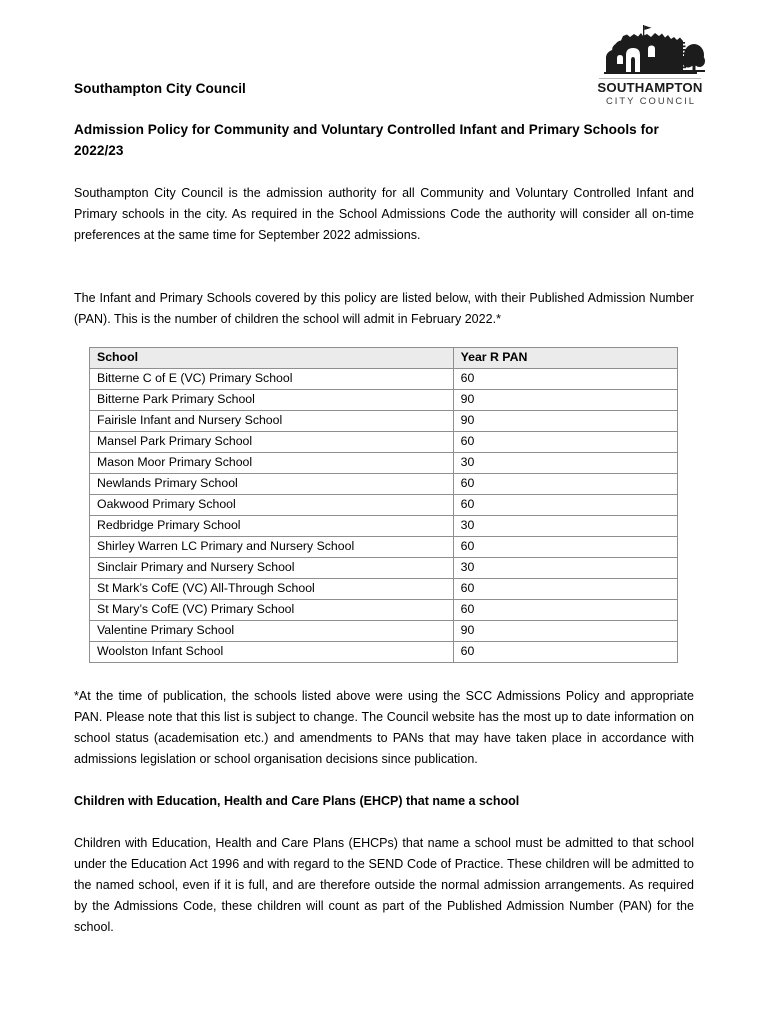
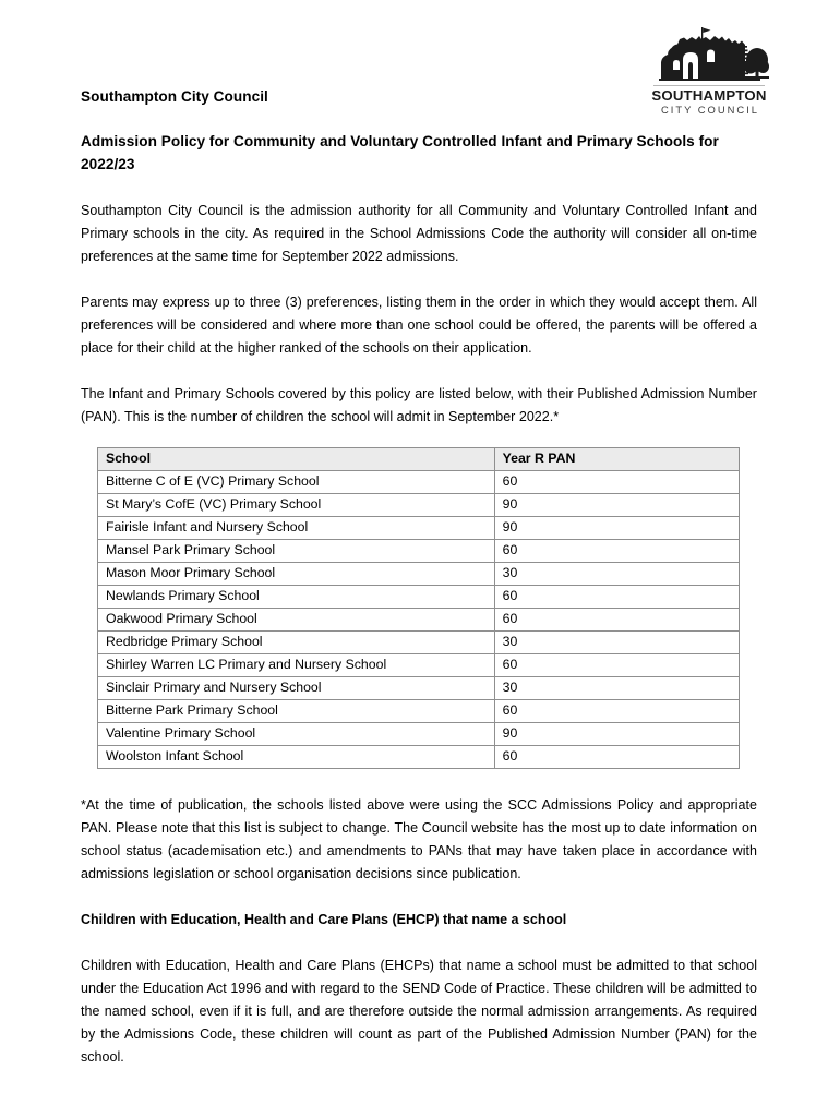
  SOUTHAMPTON
  CITY COUNCIL
  Southampton City Council
  Admission Policy for Community and Voluntary Controlled Infant and Primary Schools for 2022/23
  Southampton City Council is the admission authority for all Community and Voluntary Controlled Infant and Primary schools in the city. As required in the School Admissions Code the authority will consider all on-time preferences at the same time for September 2022 admissions.
+ Parents may express up to three (3) preferences, listing them in the order in which they would accept them. All preferences will be considered and where more than one school could be offered, the parents will be offered a place for their child at the higher ranked of the schools on their application.
- The Infant and Primary Schools covered by this policy are listed below, with their Published Admission Number (PAN). This is the number of children the school will admit in February 2022.*
+ The Infant and Primary Schools covered by this policy are listed below, with their Published Admission Number (PAN). This is the number of children the school will admit in September 2022.*
  School	Year R PAN
  Bitterne C of E (VC) Primary School	60
- Bitterne Park Primary School	90
+ St Mary’s CofE (VC) Primary School	90
  Fairisle Infant and Nursery School	90
  Mansel Park Primary School	60
  Mason Moor Primary School	30
  Newlands Primary School	60
  Oakwood Primary School	60
  Redbridge Primary School	30
  Shirley Warren LC Primary and Nursery School	60
  Sinclair Primary and Nursery School	30
- St Mark’s CofE (VC) All-Through School	60
- St Mary’s CofE (VC) Primary School	60
+ Bitterne Park Primary School	60
  Valentine Primary School	90
  Woolston Infant School	60
  *At the time of publication, the schools listed above were using the SCC Admissions Policy and appropriate PAN. Please note that this list is subject to change. The Council website has the most up to date information on school status (academisation etc.) and amendments to PANs that may have taken place in accordance with admissions legislation or school organisation decisions since publication.
  Children with Education, Health and Care Plans (EHCP) that name a school
  Children with Education, Health and Care Plans (EHCPs) that name a school must be admitted to that school under the Education Act 1996 and with regard to the SEND Code of Practice. These children will be admitted to the named school, even if it is full, and are therefore outside the normal admission arrangements. As required by the Admissions Code, these children will count as part of the Published Admission Number (PAN) for the school.
